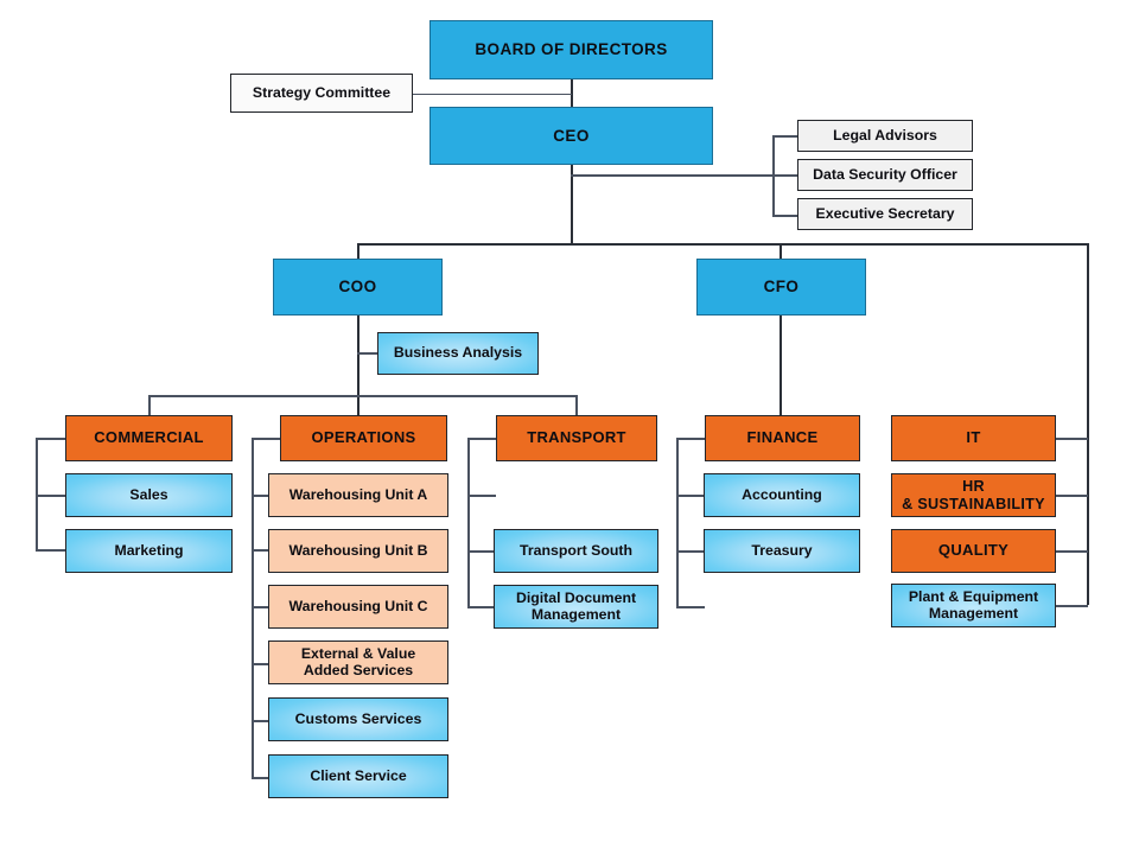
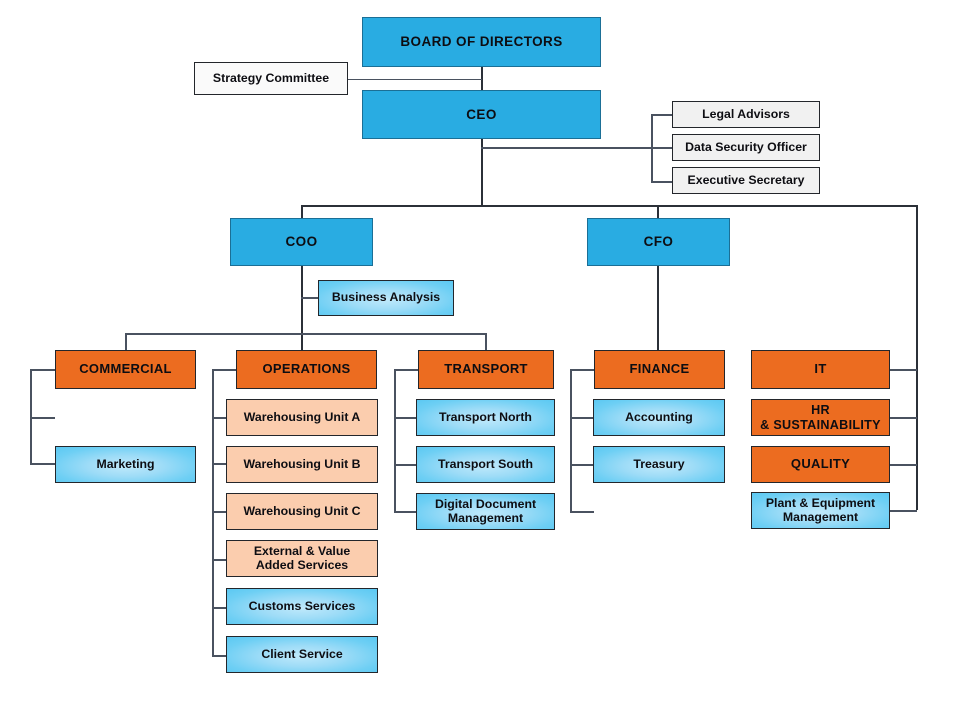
  BOARD OF DIRECTORS
  Strategy Committee
  CEO
  Legal Advisors
  Data Security Officer
  Executive Secretary
  COO
  CFO
  Business Analysis
  COMMERCIAL
  OPERATIONS
  TRANSPORT
  FINANCE
  IT
- Sales
  Marketing
  Warehousing Unit A
  Warehousing Unit B
  Warehousing Unit C
  External & Value
  Added Services
  Customs Services
  Client Service
+ Transport North
  Transport South
  Digital Document
  Management
  Accounting
  Treasury
  HR
  & SUSTAINABILITY
  QUALITY
  Plant & Equipment
  Management
